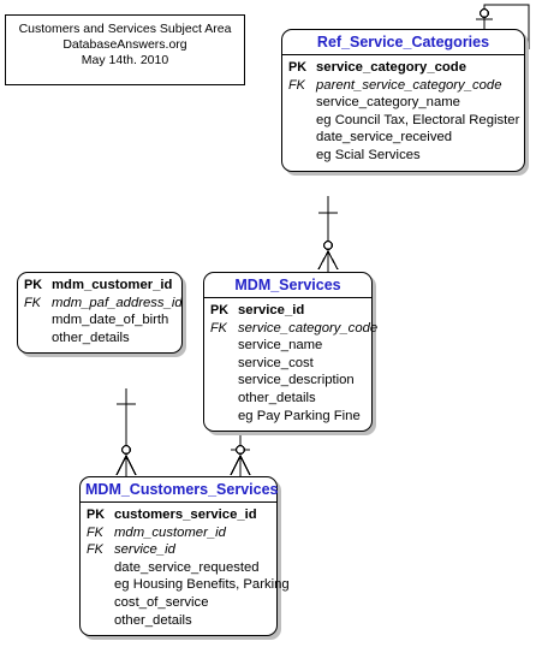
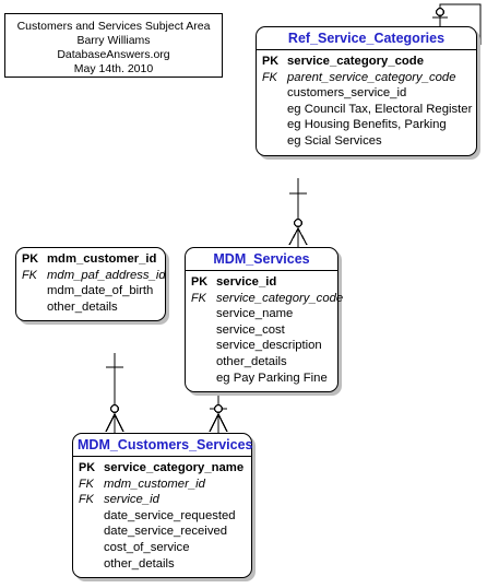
  Customers and Services Subject Area
+ Barry Williams
  DatabaseAnswers.org
  May 14th. 2010
  Ref_Service_Categories
  PK
  service_category_code
  FK
  parent_service_category_code
- service_category_name
+ customers_service_id
  eg Council Tax, Electoral Register
- date_service_received
+ eg Housing Benefits, Parking
  eg Scial Services
  PK
  mdm_customer_id
  FK
  mdm_paf_address_id
  mdm_date_of_birth
  other_details
  MDM_Services
  PK
  service_id
  FK
  service_category_code
  service_name
  service_cost
  service_description
  other_details
  eg Pay Parking Fine
  MDM_Customers_Services
  PK
- customers_service_id
+ service_category_name
  FK
  mdm_customer_id
  FK
  service_id
  date_service_requested
- eg Housing Benefits, Parking
+ date_service_received
  cost_of_service
  other_details
